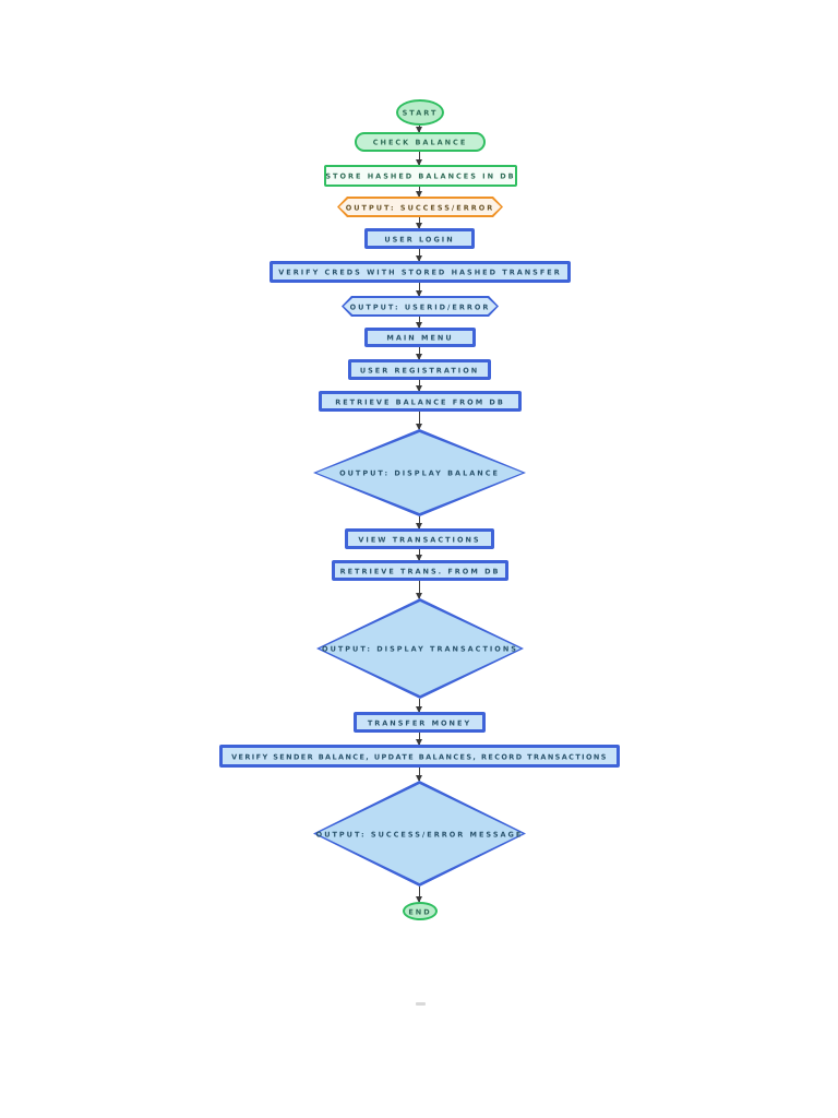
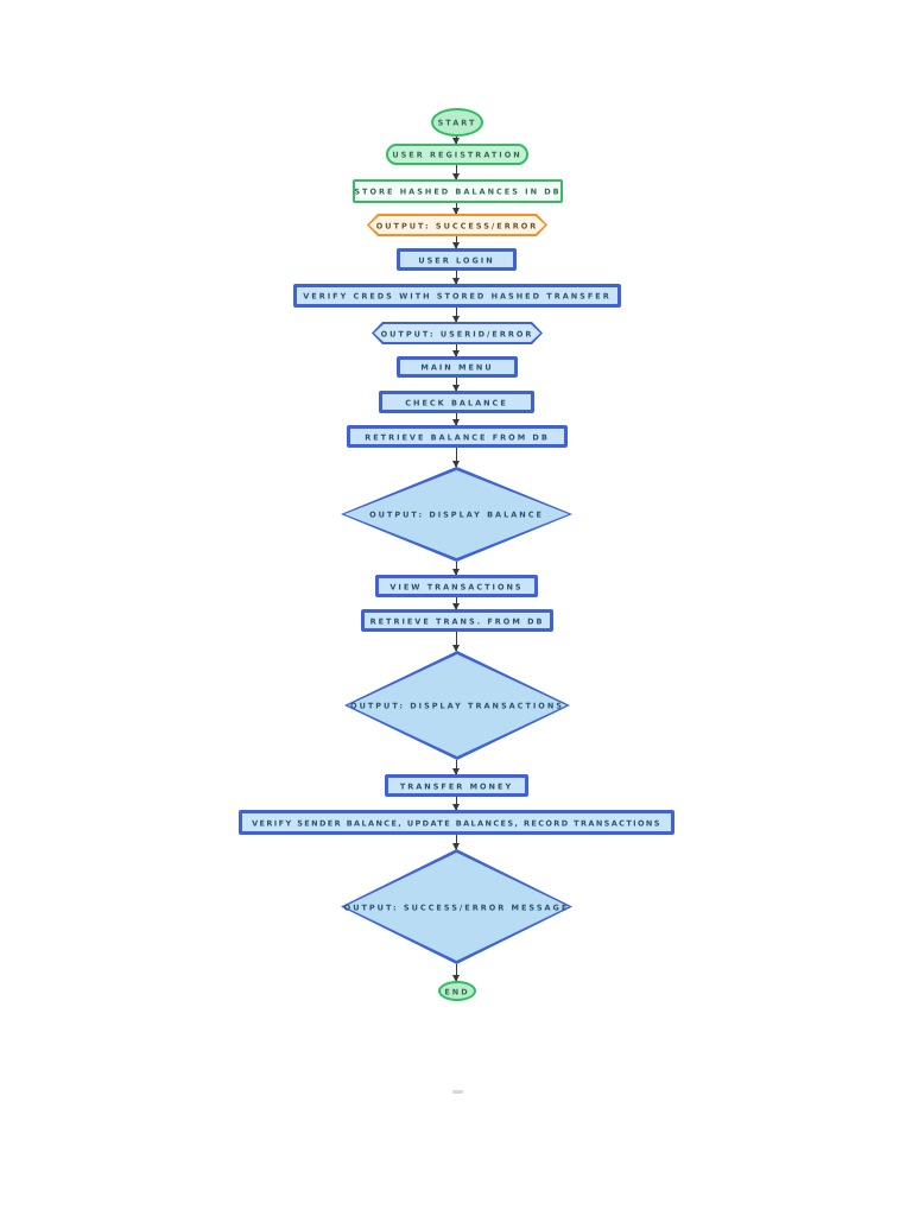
  START
- CHECK BALANCE
+ USER REGISTRATION
  STORE HASHED BALANCES IN DB
  OUTPUT: SUCCESS/ERROR
  USER LOGIN
  VERIFY CREDS WITH STORED HASHED TRANSFER
  OUTPUT: USERID/ERROR
  MAIN MENU
- USER REGISTRATION
+ CHECK BALANCE
  RETRIEVE BALANCE FROM DB
  OUTPUT: DISPLAY BALANCE
  VIEW TRANSACTIONS
  RETRIEVE TRANS. FROM DB
  OUTPUT: DISPLAY TRANSACTIONS
  TRANSFER MONEY
  VERIFY SENDER BALANCE, UPDATE BALANCES, RECORD TRANSACTIONS
  OUTPUT: SUCCESS/ERROR MESSAGE
  END
